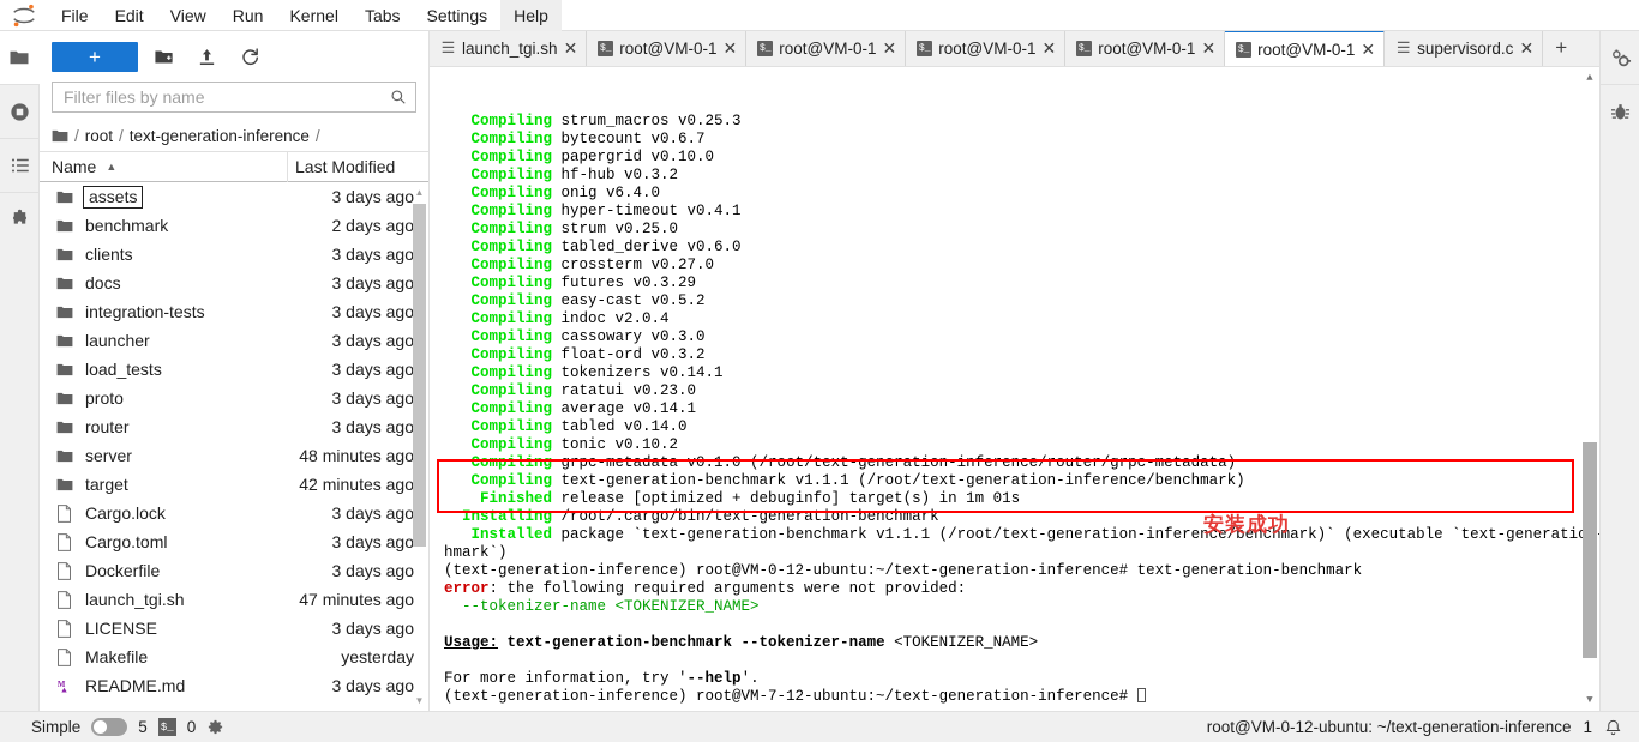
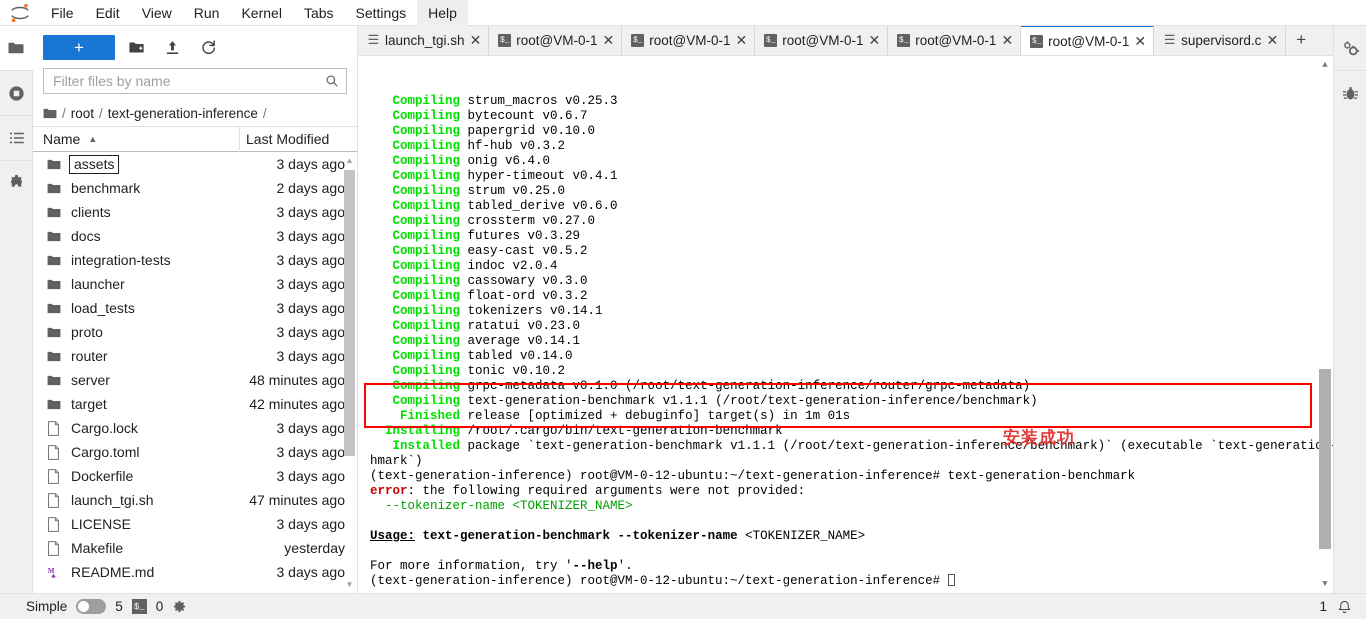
  File
  Edit
  View
  Run
  Kernel
  Tabs
  Settings
  Help
  +
  Filter files by name
  /
  root
  /
  text-generation-inference
  /
  Name
  ▲
  Last Modified
  assets
  3 days ago
  benchmark
  2 days ago
  clients
  3 days ago
  docs
  3 days ago
  integration-tests
  3 days ago
  launcher
  3 days ago
  load_tests
  3 days ago
  proto
  3 days ago
  router
  3 days ago
  server
  48 minutes ago
  target
  42 minutes ago
  Cargo.lock
  3 days ago
  Cargo.toml
  3 days ago
  Dockerfile
  3 days ago
  launch_tgi.sh
  47 minutes ago
  LICENSE
  3 days ago
  Makefile
  yesterday
  README.md
  3 days ago
  ▲
  ▼
  ☰
  launch_tgi.sh
  ✕
  $_
  root@VM-0-1
  ✕
  $_
  root@VM-0-1
  ✕
  $_
  root@VM-0-1
  ✕
  $_
  root@VM-0-1
  ✕
  $_
  root@VM-0-1
  ✕
  ☰
  supervisord.c
  ✕
  +
  Compiling strum_macros v0.25.3
  Compiling bytecount v0.6.7
  Compiling papergrid v0.10.0
  Compiling hf-hub v0.3.2
  Compiling onig v6.4.0
  Compiling hyper-timeout v0.4.1
  Compiling strum v0.25.0
  Compiling tabled_derive v0.6.0
  Compiling crossterm v0.27.0
  Compiling futures v0.3.29
  Compiling easy-cast v0.5.2
  Compiling indoc v2.0.4
  Compiling cassowary v0.3.0
  Compiling float-ord v0.3.2
  Compiling tokenizers v0.14.1
  Compiling ratatui v0.23.0
  Compiling average v0.14.1
  Compiling tabled v0.14.0
  Compiling tonic v0.10.2
  Compiling grpc-metadata v0.1.0 (/root/text-generation-inference/router/grpc-metadata)
  Compiling text-generation-benchmark v1.1.1 (/root/text-generation-inference/benchmark)
  Finished release [optimized + debuginfo] target(s) in 1m 01s
  Installing /root/.cargo/bin/text-generation-benchmark
  Installed package `text-generation-benchmark v1.1.1 (/root/text-generation-inference/benchmark)` (executable `text-generati
  hmark`)
  (text-generation-inference) root@VM-0-12-ubuntu:~/text-generation-inference# text-generation-benchmark
  error: the following required arguments were not provided:
  --tokenizer-name <TOKENIZER_NAME>
  Usage: text-generation-benchmark --tokenizer-name <TOKENIZER_NAME>
  For more information, try '--help'.
- (text-generation-inference) root@VM-7-12-ubuntu:~/text-generation-inference#
+ (text-generation-inference) root@VM-0-12-ubuntu:~/text-generation-inference#
  安装成功
  ▲
  ▼
  Simple
  5
  $_
  0
- root@VM-0-12-ubuntu: ~/text-generation-inference
  1
